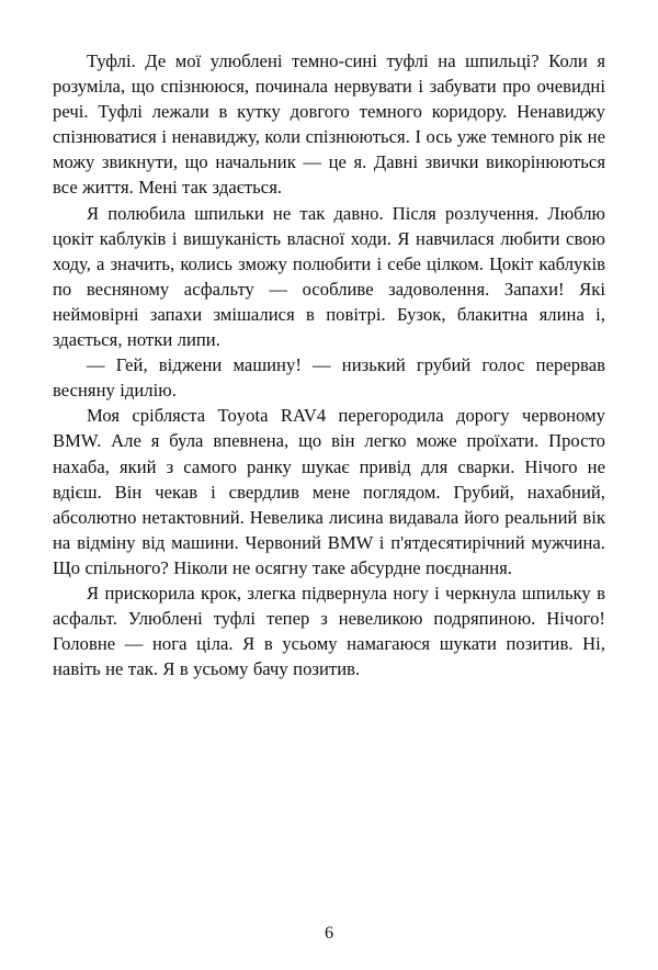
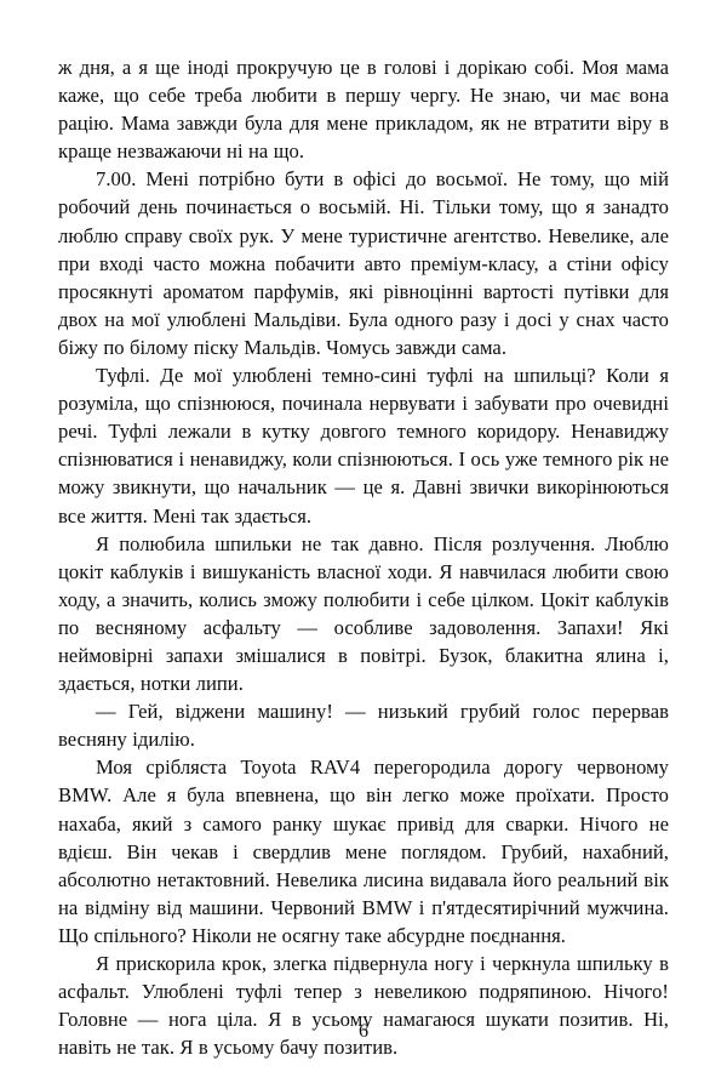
+ ж дня, а я ще іноді прокручую це в голові і дорікаю собі. Моя мама каже, що себе треба любити в першу чергу. Не знаю, чи має вона рацію. Мама завжди була для мене прикладом, як не втратити віру в краще незважаючи ні на що.
+ 7.00. Мені потрібно бути в офісі до восьмої. Не тому, що мій робочий день починається о восьмій. Ні. Тільки тому, що я занадто люблю справу своїх рук. У мене туристичне агентство. Невелике, але при вході часто можна побачити авто преміум-класу, а стіни офісу просякнуті ароматом парфумів, які рівноцінні вартості путівки для двох на мої улюблені Мальдіви. Була одного разу і досі у снах часто біжу по білому піску Мальдів. Чомусь завжди сама.
  Туфлі. Де мої улюблені темно-сині туфлі на шпильці? Коли я розуміла, що спізнююся, починала нервувати і забувати про очевидні речі. Туфлі лежали в кутку довгого темного коридору. Ненавиджу спізнюватися і ненавиджу, коли спізнюються. І ось уже темного рік не можу звикнути, що начальник — це я. Давні звички викорінюються все життя. Мені так здається.
  Я полюбила шпильки не так давно. Після розлучення. Люблю цокіт каблуків і вишуканість власної ходи. Я навчилася любити свою ходу, а значить, колись зможу полюбити і себе цілком. Цокіт каблуків по весняному асфальту — особливе задоволення. Запахи! Які неймовірні запахи змішалися в повітрі. Бузок, блакитна ялина і, здається, нотки липи.
  — Гей, віджени машину! — низький грубий голос перервав весняну ідилію.
  Моя срібляста Toyota RAV4 перегородила дорогу червоному BMW. Але я була впевнена, що він легко може проїхати. Просто нахаба, який з самого ранку шукає привід для сварки. Нічого не вдієш. Він чекав і свердлив мене поглядом. Грубий, нахабний, абсолютно нетактовний. Невелика лисина видавала його реальний вік на відміну від машини. Червоний BMW і п'ятдесятирічний мужчина. Що спільного? Ніколи не осягну таке абсурдне поєднання.
  Я прискорила крок, злегка підвернула ногу і черкнула шпильку в асфальт. Улюблені туфлі тепер з невеликою подряпиною. Нічого! Головне — нога ціла. Я в усьому намагаюся шукати позитив. Ні, навіть не так. Я в усьому бачу позитив.
  6
